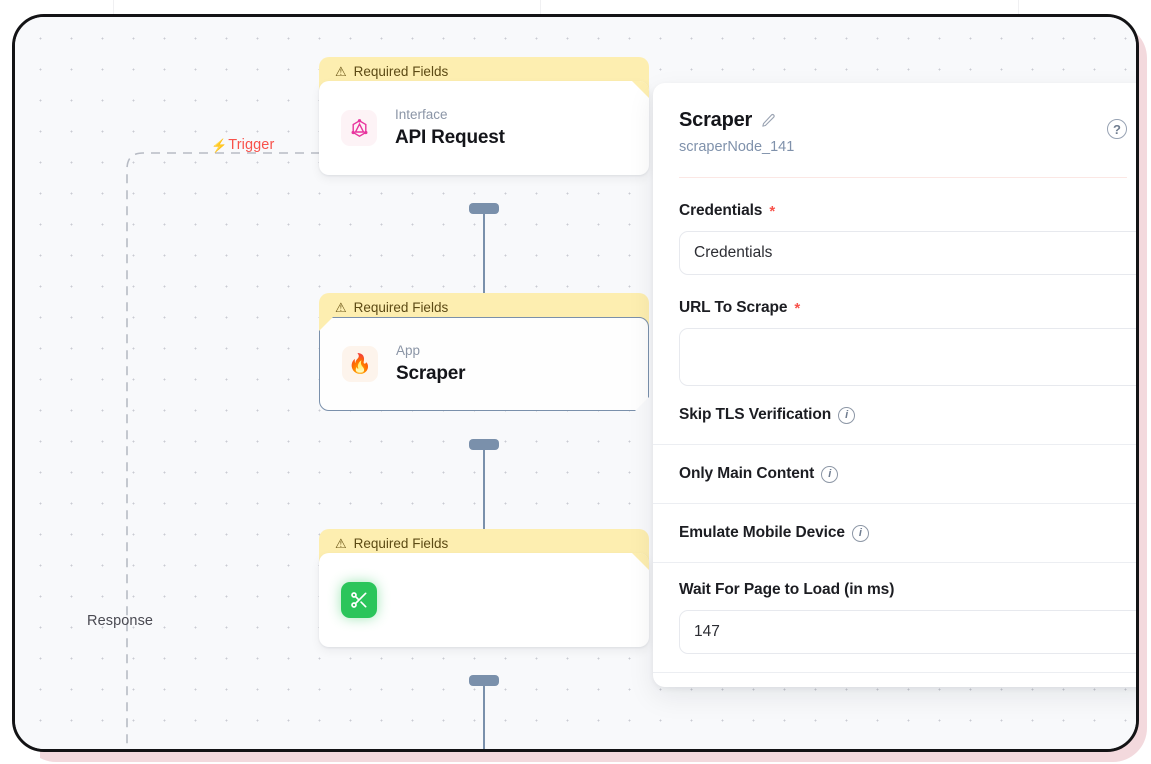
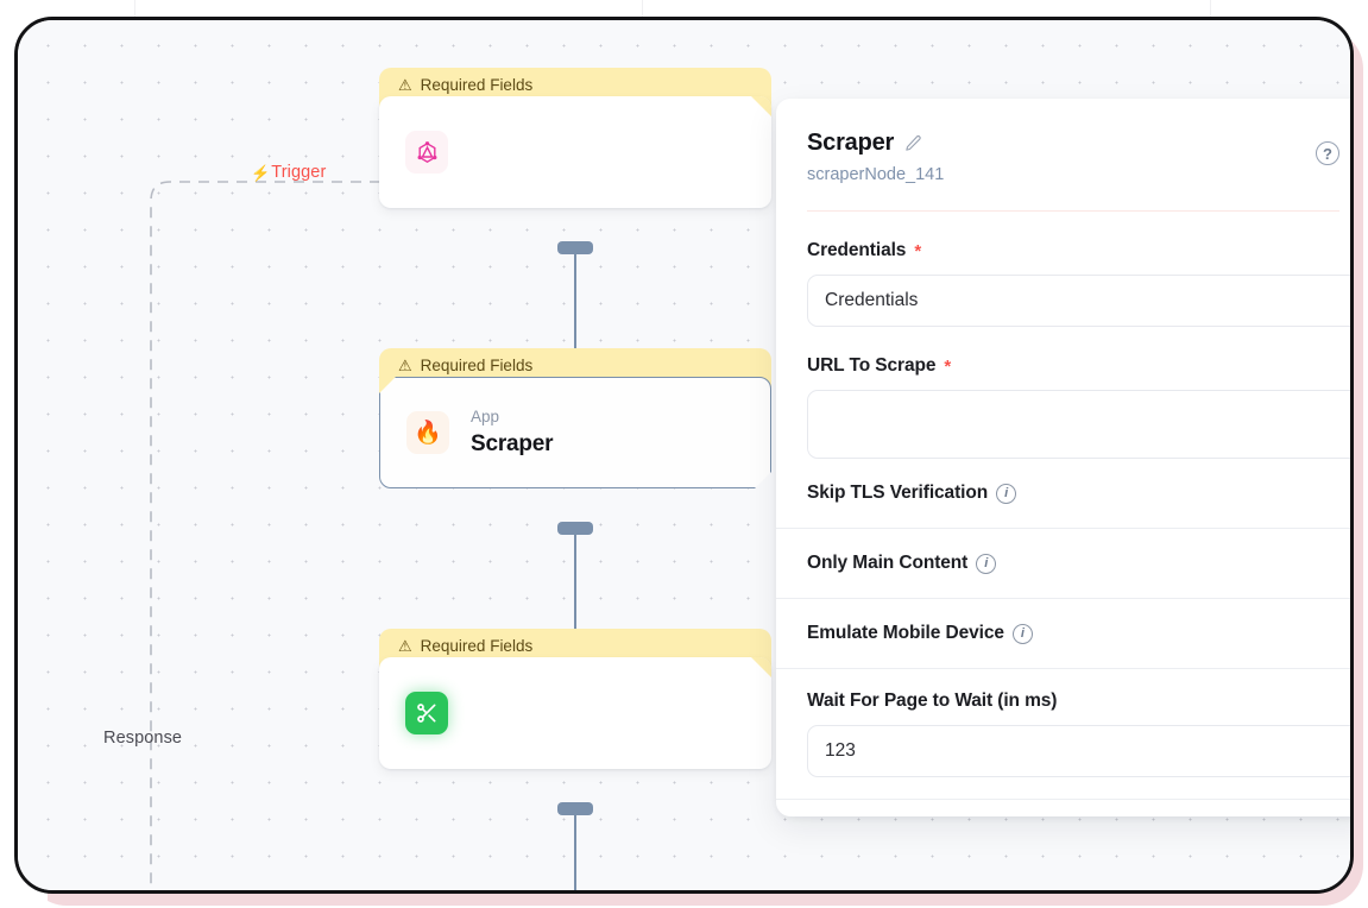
  ⚡
  Trigger
  Response
  ⚠
  Required Fields
- Interface
- API Request
  ⚠
  Required Fields
  🔥
  App
  Scraper
  ⚠
  Required Fields
  Scraper
  scraperNode_141
  ?
  Credentials
  *
  Credentials
  URL To Scrape
  *
  Skip TLS Verification
  i
  Only Main Content
  i
  Emulate Mobile Device
  i
- Wait For Page to Load (in ms)
+ Wait For Page to Wait (in ms)
- 147
+ 123
